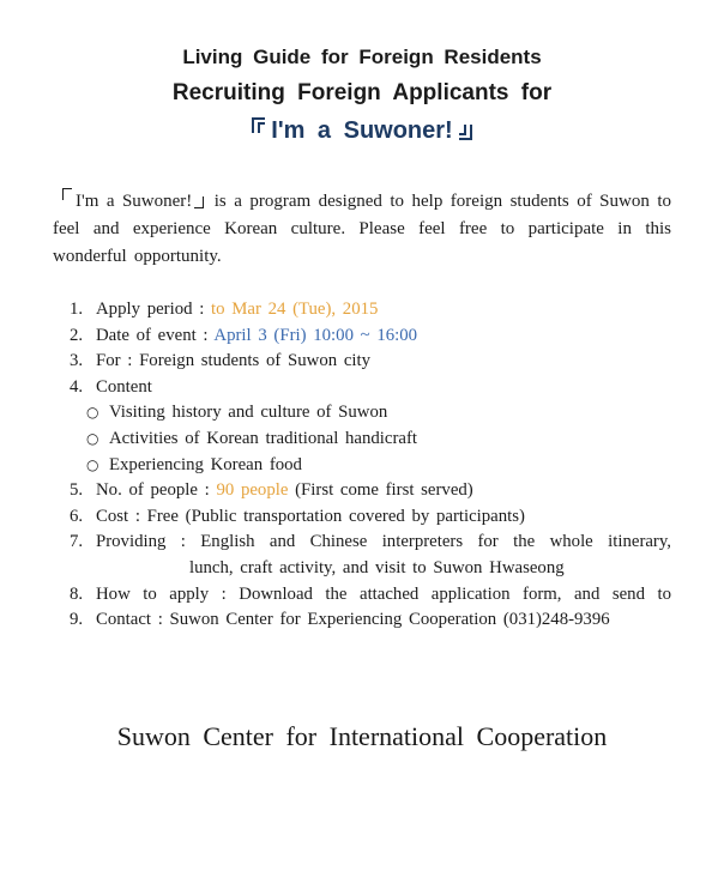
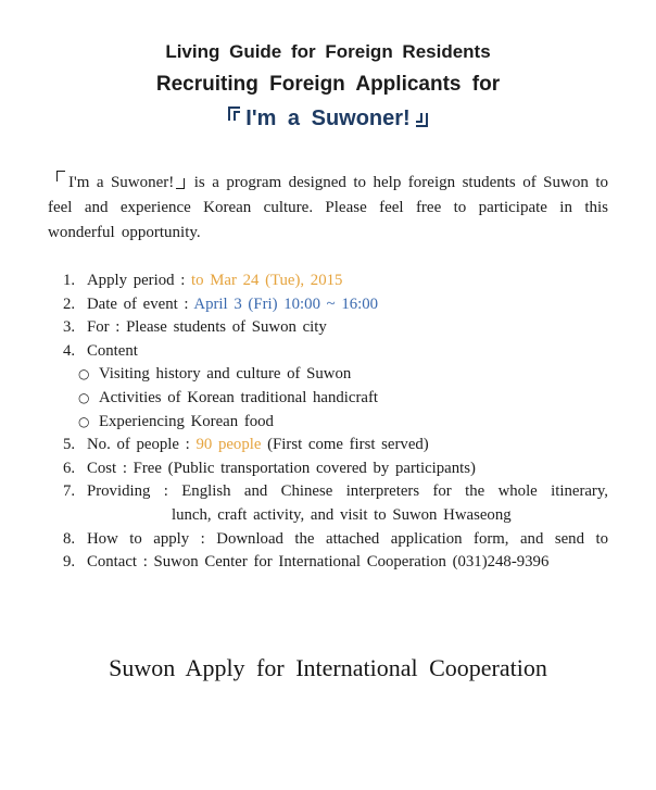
  Living Guide for Foreign Residents
  Recruiting Foreign Applicants for
  I'm a Suwoner!
  I'm a Suwoner! is a program designed to help foreign students of Suwon to feel and experience Korean culture. Please feel free to participate in this wonderful opportunity.
  1.
  Apply period : to Mar 24 (Tue), 2015
  2.
  Date of event : April 3 (Fri) 10:00 ~ 16:00
  3.
- For : Foreign students of Suwon city
+ For : Please students of Suwon city
  4.
  Content
  ○
  Visiting history and culture of Suwon
  ○
  Activities of Korean traditional handicraft
  ○
  Experiencing Korean food
  5.
  No. of people : 90 people (First come first served)
  6.
  Cost : Free (Public transportation covered by participants)
  7.
  Providing : English and Chinese interpreters for the whole itinerary,
  lunch, craft activity, and visit to Suwon Hwaseong
  8.
  How to apply : Download the attached application form, and send to
  9.
- Contact : Suwon Center for Experiencing Cooperation (031)248-9396
+ Contact : Suwon Center for International Cooperation (031)248-9396
- Suwon Center for International Cooperation
+ Suwon Apply for International Cooperation
